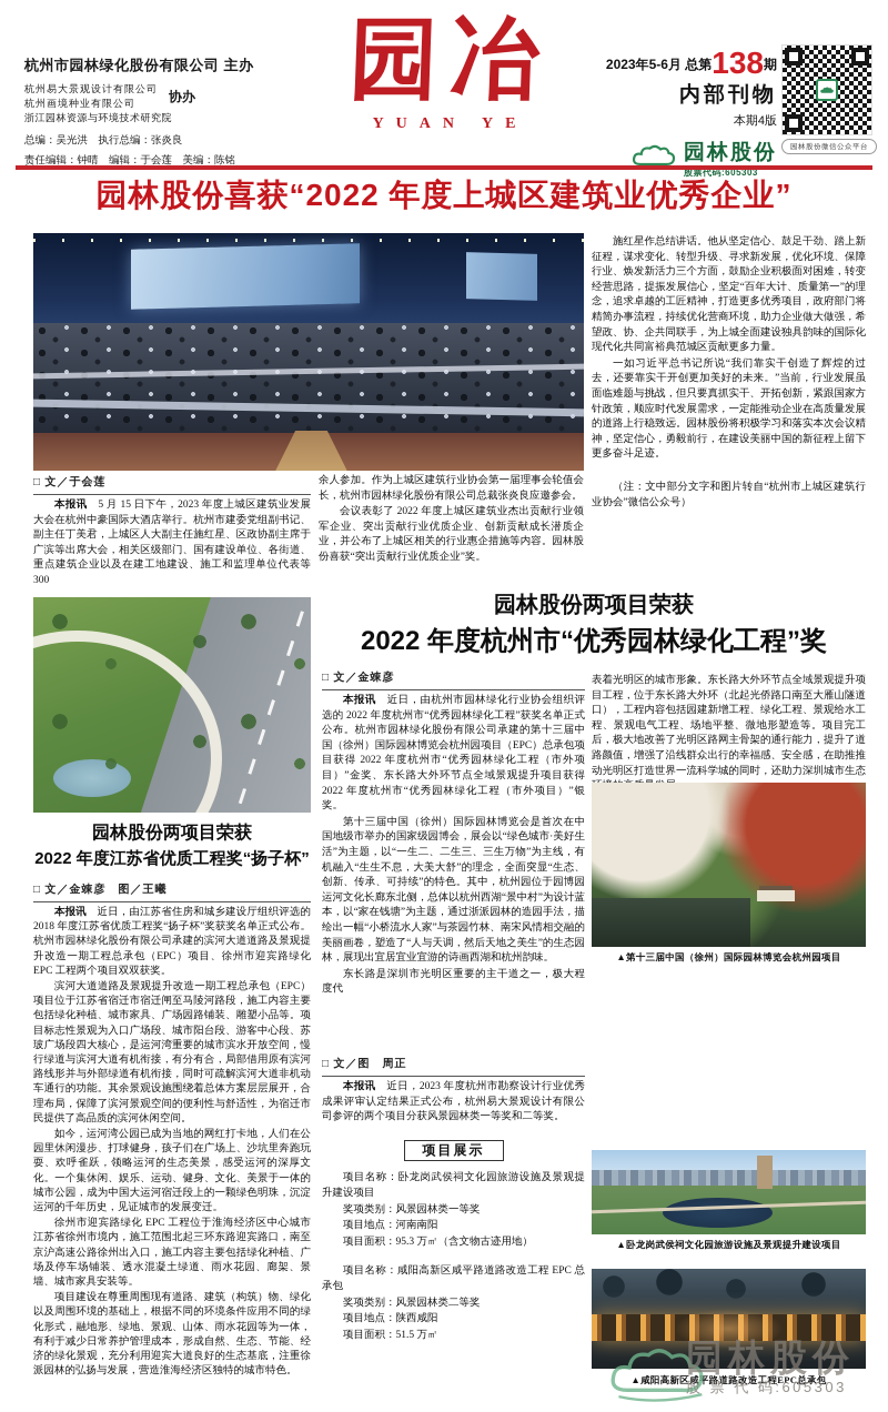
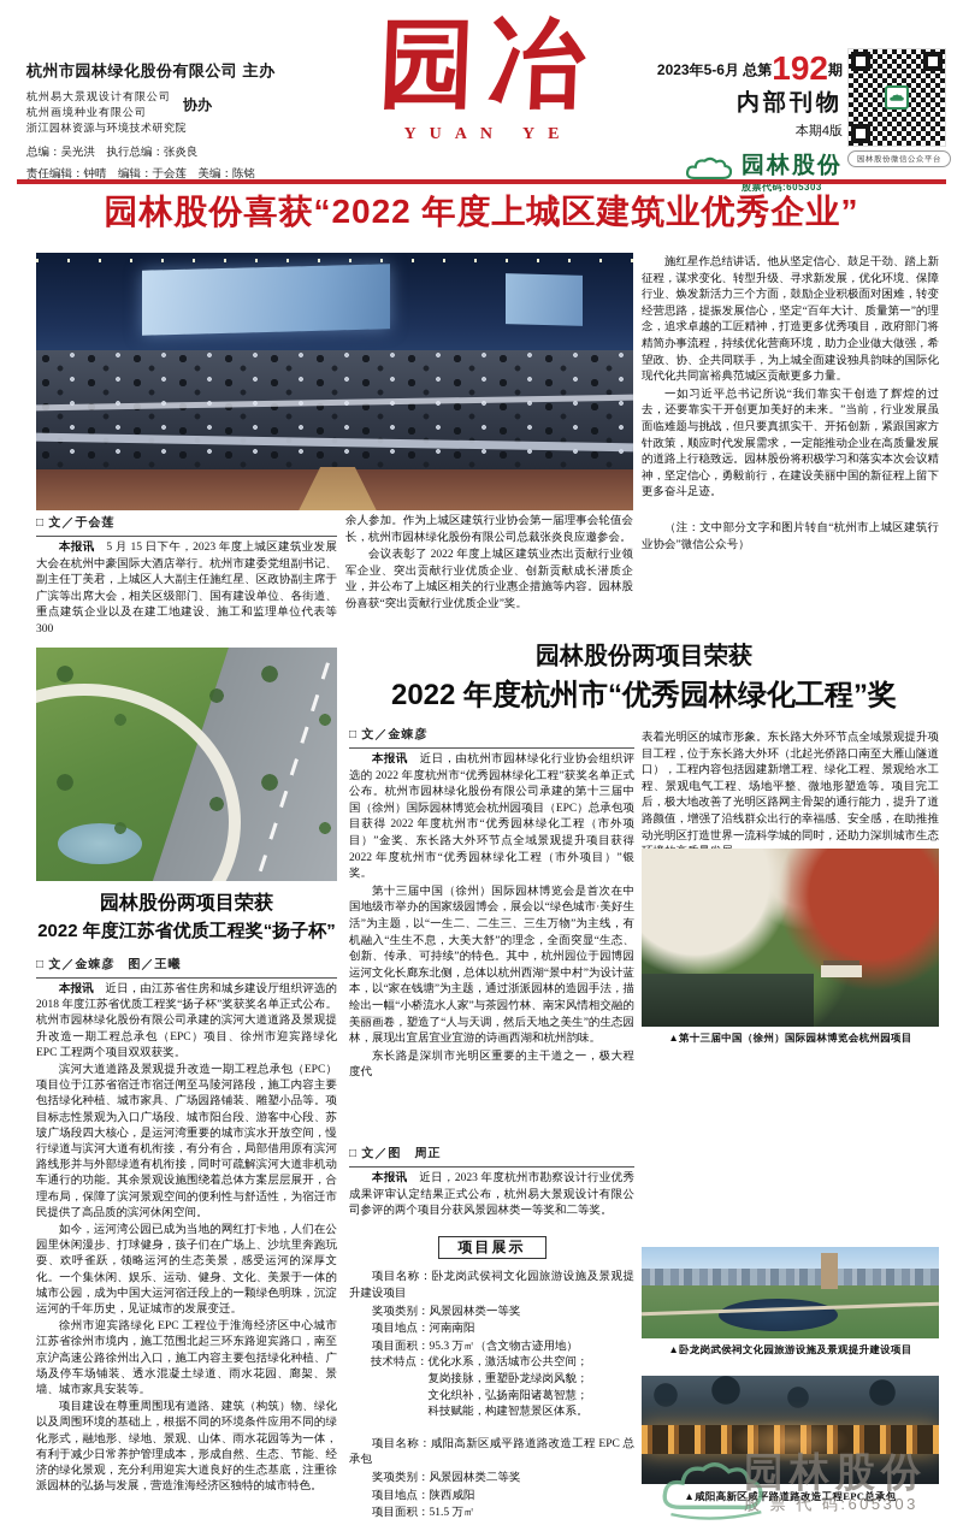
  杭州市园林绿化股份有限公司 主办
  杭州易大景观设计有限公司
  杭州画境种业有限公司
  协办
  浙江园林资源与环境技术研究院
  总编：吴光洪 执行总编：张炎良
  责任编辑：钟晴 编辑：于会莲 美编：陈铭
  YUAN YE
- 2023年5-6月 总第138期
+ 2023年5-6月 总第192期
  内部刊物
  本期4版
  园林股份
  股票代码:605303
  园林股份喜获“2022 年度上城区建筑业优秀企业”
  施红星作总结讲话。他从坚定信心、鼓足干劲、踏上新征程，谋求变化、转型升级、寻求新发展，优化环境、保障行业、焕发新活力三个方面，鼓励企业积极面对困难，转变经营思路，提振发展信心，坚定“百年大计、质量第一”的理念，追求卓越的工匠精神，打造更多优秀项目，政府部门将精简办事流程，持续优化营商环境，助力企业做大做强，希望政、协、企共同联手，为上城全面建设独具韵味的国际化现代化共同富裕典范城区贡献更多力量。
  一如习近平总书记所说“我们靠实干创造了辉煌的过去，还要靠实干开创更加美好的未来。”当前，行业发展虽面临难题与挑战，但只要真抓实干、开拓创新，紧跟国家方针政策，顺应时代发展需求，一定能推动企业在高质量发展的道路上行稳致远。园林股份将积极学习和落实本次会议精神，坚定信心，勇毅前行，在建设美丽中国的新征程上留下更多奋斗足迹。
  （注：文中部分文字和图片转自“杭州市上城区建筑行业协会”微信公众号）
  □ 文／于会莲
  本报讯 5 月 15 日下午，2023 年度上城区建筑业发展大会在杭州中豪国际大酒店举行。杭州市建委党组副书记、副主任丁美君，上城区人大副主任施红星、区政协副主席于广滨等出席大会，相关区级部门、国有建设单位、各街道、重点建筑企业以及在建工地建设、施工和监理单位代表等 300
  余人参加。作为上城区建筑行业协会第一届理事会轮值会长，杭州市园林绿化股份有限公司总裁张炎良应邀参会。
  会议表彰了 2022 年度上城区建筑业杰出贡献行业领军企业、突出贡献行业优质企业、创新贡献成长潜质企业，并公布了上城区相关的行业惠企措施等内容。园林股份喜获“突出贡献行业优质企业”奖。
  园林股份两项目荣获
  2022 年度杭州市“优秀园林绿化工程”奖
  □ 文／金竦彦
  本报讯 近日，由杭州市园林绿化行业协会组织评选的 2022 年度杭州市“优秀园林绿化工程”获奖名单正式公布。杭州市园林绿化股份有限公司承建的第十三届中国（徐州）国际园林博览会杭州园项目（EPC）总承包项目获得 2022 年度杭州市“优秀园林绿化工程（市外项目）”金奖、东长路大外环节点全域景观提升项目获得 2022 年度杭州市“优秀园林绿化工程（市外项目）”银奖。
  第十三届中国（徐州）国际园林博览会是首次在中国地级市举办的国家级园博会，展会以“绿色城市·美好生活”为主题，以“一生二、二生三、三生万物”为主线，有机融入“生生不息，大美大舒”的理念，全面突显“生态、创新、传承、可持续”的特色。其中，杭州园位于园博园运河文化长廊东北侧，总体以杭州西湖“景中村”为设计蓝本，以“家在钱塘”为主题，通过浙派园林的造园手法，描绘出一幅“小桥流水人家”与茶园竹林、南宋风情相交融的美丽画卷，塑造了“人与天调，然后天地之美生”的生态园林，展现出宜居宜业宜游的诗画西湖和杭州韵味。
  东长路是深圳市光明区重要的主干道之一，极大程度代
  表着光明区的城市形象。东长路大外环节点全域景观提升项目工程，位于东长路大外环（北起光侨路口南至大雁山隧道口），工程内容包括园建新增工程、绿化工程、景观给水工程、景观电气工程、场地平整、微地形塑造等。项目完工后，极大地改善了光明区路网主骨架的通行能力，提升了道路颜值，增强了沿线群众出行的幸福感、安全感，在助推推动光明区打造世界一流科学城的同时，还助力深圳城市生态
  ▲第十三届中国（徐州）国际园林博览会杭州园项目
  园林股份两项目荣获
  2022 年度江苏省优质工程奖“扬子杯”
  □ 文／金竦彦 图／王曦
  本报讯 近日，由江苏省住房和城乡建设厅组织评选的 2018 年度江苏省优质工程奖“扬子杯”奖获奖名单正式公布。杭州市园林绿化股份有限公司承建的滨河大道道路及景观提升改造一期工程总承包（EPC）项目、徐州市迎宾路绿化 EPC 工程两个项目双双获奖。
  滨河大道道路及景观提升改造一期工程总承包（EPC）项目位于江苏省宿迁市宿迁闸至马陵河路段，施工内容主要包括绿化种植、城市家具、广场园路铺装、雕塑小品等。项目标志性景观为入口广场段、城市阳台段、游客中心段、苏玻广场段四大核心，是运河湾重要的城市滨水开放空间，慢行绿道与滨河大道有机衔接，有分有合，局部借用原有滨河路线形并与外部绿道有机衔接，同时可疏解滨河大道非机动车通行的功能。其余景观设施围绕着总体方案层层展开，合理布局，保障了滨河景观空间的便利性与舒适性，为宿迁市民提供了高品质的滨河休闲空间。
  如今，运河湾公园已成为当地的网红打卡地，人们在公园里休闲漫步、打球健身，孩子们在广场上、沙坑里奔跑玩耍、欢呼雀跃，领略运河的生态美景，感受运河的深厚文化。一个集休闲、娱乐、运动、健身、文化、美景于一体的城市公园，成为中国大运河宿迁段上的一颗绿色明珠，沉淀运河的千年历史，见证城市的发展变迁。
  徐州市迎宾路绿化 EPC 工程位于淮海经济区中心城市江苏省徐州市境内，施工范围北起三环东路迎宾路口，南至京沪高速公路徐州出入口，施工内容主要包括绿化种植、广场及停车场铺装、透水混凝土绿道、雨水花园、廊架、景墙、城市家具安装等。
  项目建设在尊重周围现有道路、建筑（构筑）物、绿化以及周围环境的基础上，根据不同的环境条件应用不同的绿化形式，融地形、绿地、景观、山体、雨水花园等为一体，有利于减少日常养护管理成本，形成自然、生态、节能、经济的绿化景观，充分利用迎宾大道良好的生态基底，注重徐派园林的弘扬与发展，营造淮海经济区独特的城市特色。
  □ 文／图 周正
  本报讯 近日，2023 年度杭州市勘察设计行业优秀成果评审认定结果正式公布，杭州易大景观设计有限公司参评的两个项目分获风景园林类一等奖和二等奖。
  项目展示
  项目名称：卧龙岗武侯祠文化园旅游设施及景观提升建设项目
  奖项类别：风景园林类一等奖
  项目地点：河南南阳
  项目面积：95.3 万㎡（含文物古迹用地）
+ 技术特点：
+ 优化水系，激活城市公共空间；
+ 复岗接脉，重塑卧龙绿岗风貌；
+ 文化织补，弘扬南阳诸葛智慧；
+ 科技赋能，构建智慧景区体系。
  项目名称：咸阳高新区咸平路道路改造工程 EPC 总承包
  奖项类别：风景园林类二等奖
  项目地点：陕西咸阳
  项目面积：51.5 万㎡
  ▲卧龙岗武侯祠文化园旅游设施及景观提升建设项目
  ▲咸阳高新区咸平路道路改造工程EPC总承包
  园林股份
  股 票 代 码:605303
